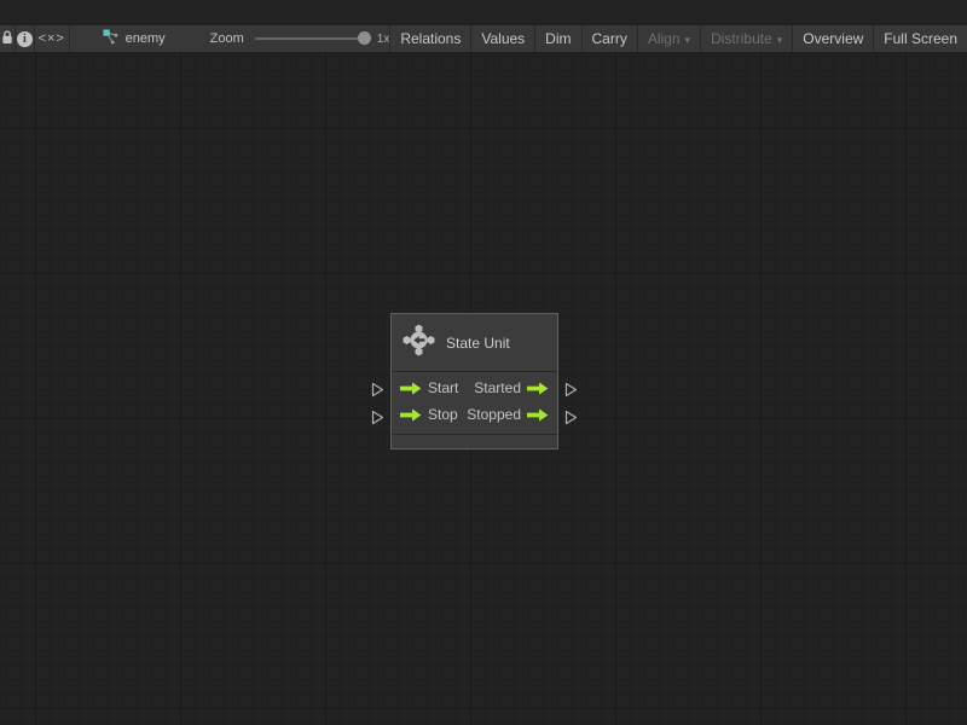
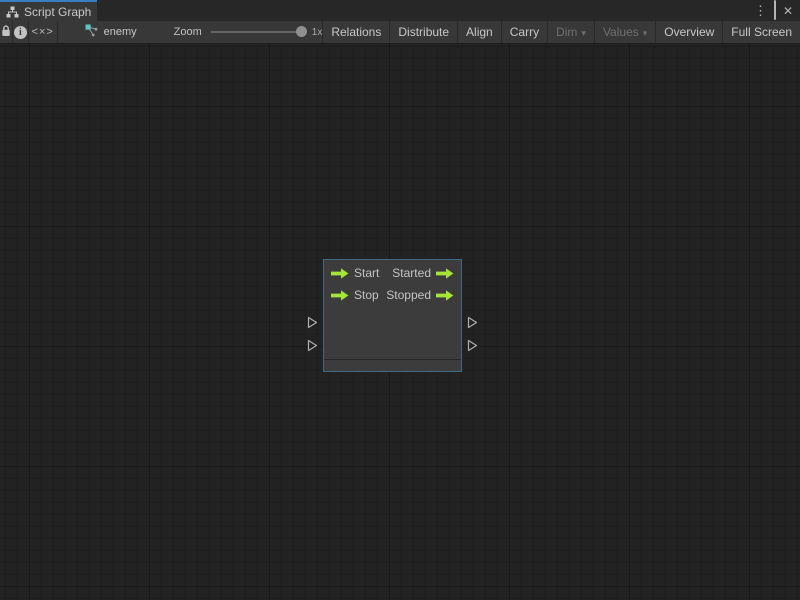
+ Script Graph
+ ⋮
+ ✕
  i
  <×>
  enemy
  Zoom
  1x
  Relations
- Values
+ Distribute
- Dim
+ Align
  Carry
- Align
+ Dim
  ▾
- Distribute
+ Values
  ▾
  Overview
  Full Screen
- State Unit
  Start
  Started
  Stop
  Stopped
